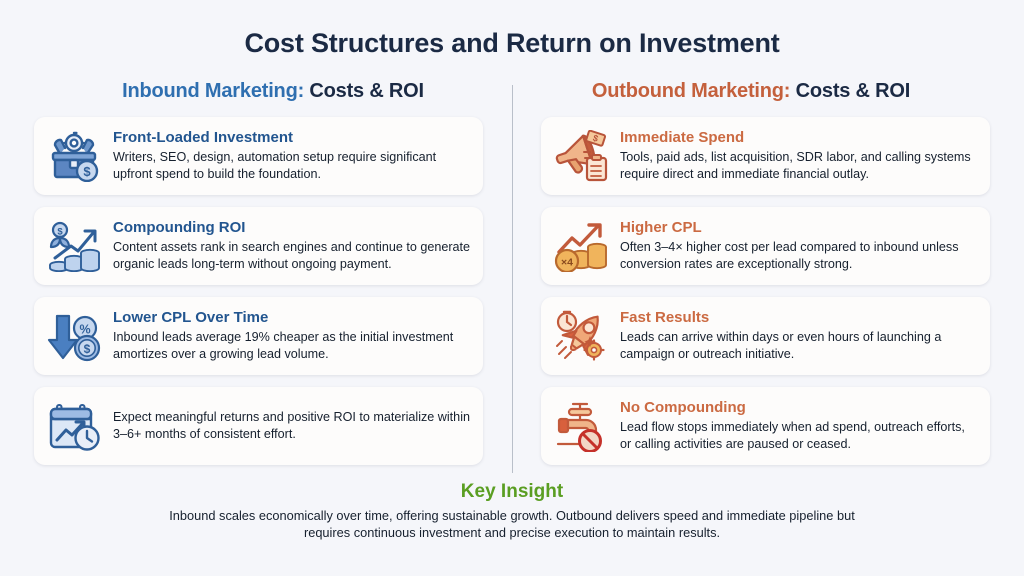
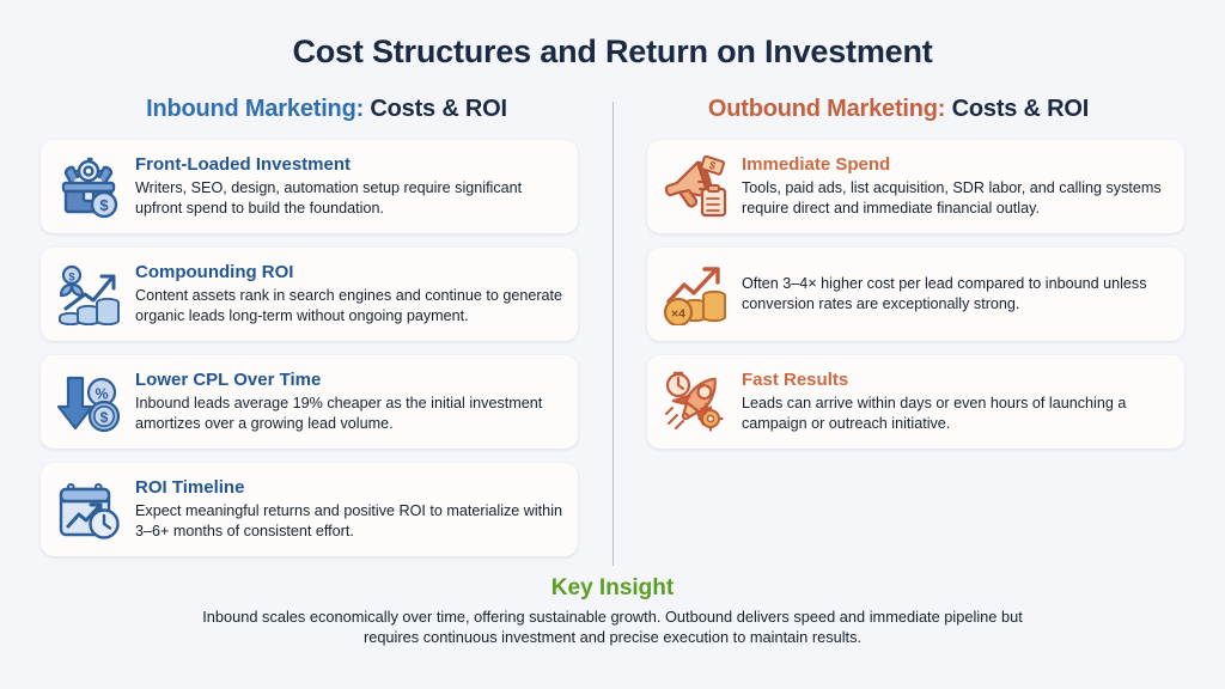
  Cost Structures and Return on Investment
  Inbound Marketing: Costs & ROI
  Outbound Marketing: Costs & ROI
  $
  Front-Loaded Investment
  Writers, SEO, design, automation setup require significant upfront spend to build the foundation.
  $
  Compounding ROI
  Content assets rank in search engines and continue to generate organic leads long-term without ongoing payment.
  %
  $
  Lower CPL Over Time
  Inbound leads average 19% cheaper as the initial investment amortizes over a growing lead volume.
+ ROI Timeline
  Expect meaningful returns and positive ROI to materialize within 3–6+ months of consistent effort.
  Immediate Spend
  Tools, paid ads, list acquisition, SDR labor, and calling systems require direct and immediate financial outlay.
  ×4
- Higher CPL
  Often 3–4× higher cost per lead compared to inbound unless conversion rates are exceptionally strong.
  Fast Results
  Leads can arrive within days or even hours of launching a campaign or outreach initiative.
- No Compounding
- Lead flow stops immediately when ad spend, outreach efforts, or calling activities are paused or ceased.
  Key Insight
  Inbound scales economically over time, offering sustainable growth. Outbound delivers speed and immediate pipeline but requires continuous investment and precise execution to maintain results.
